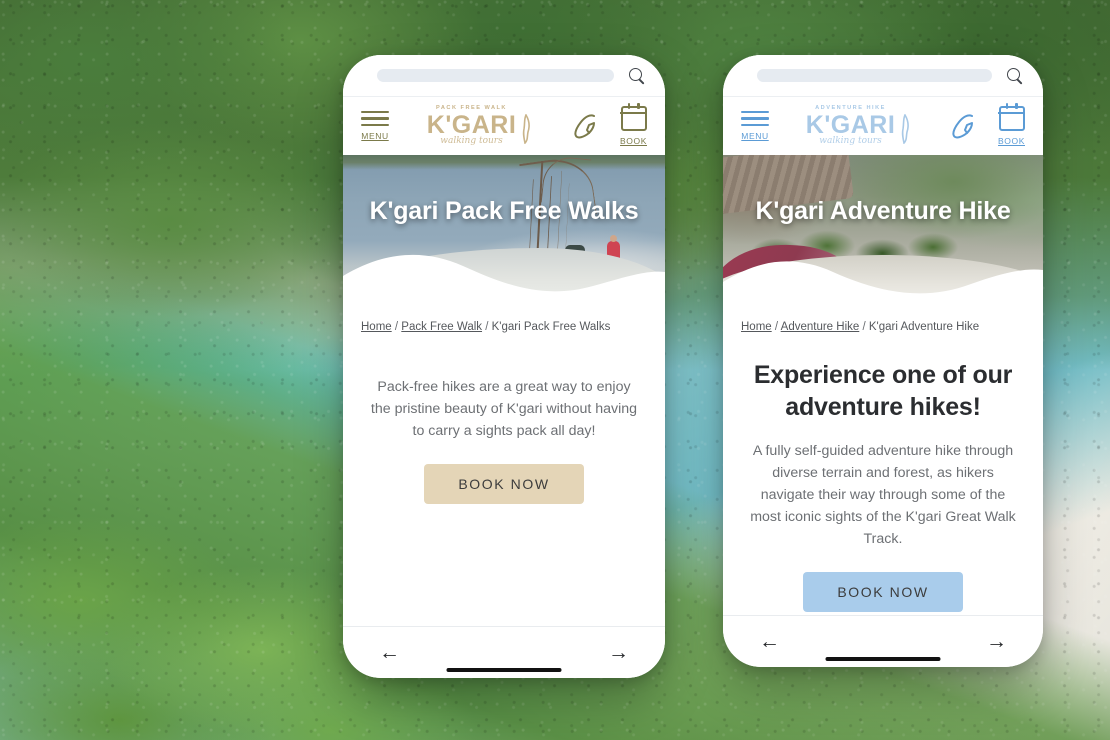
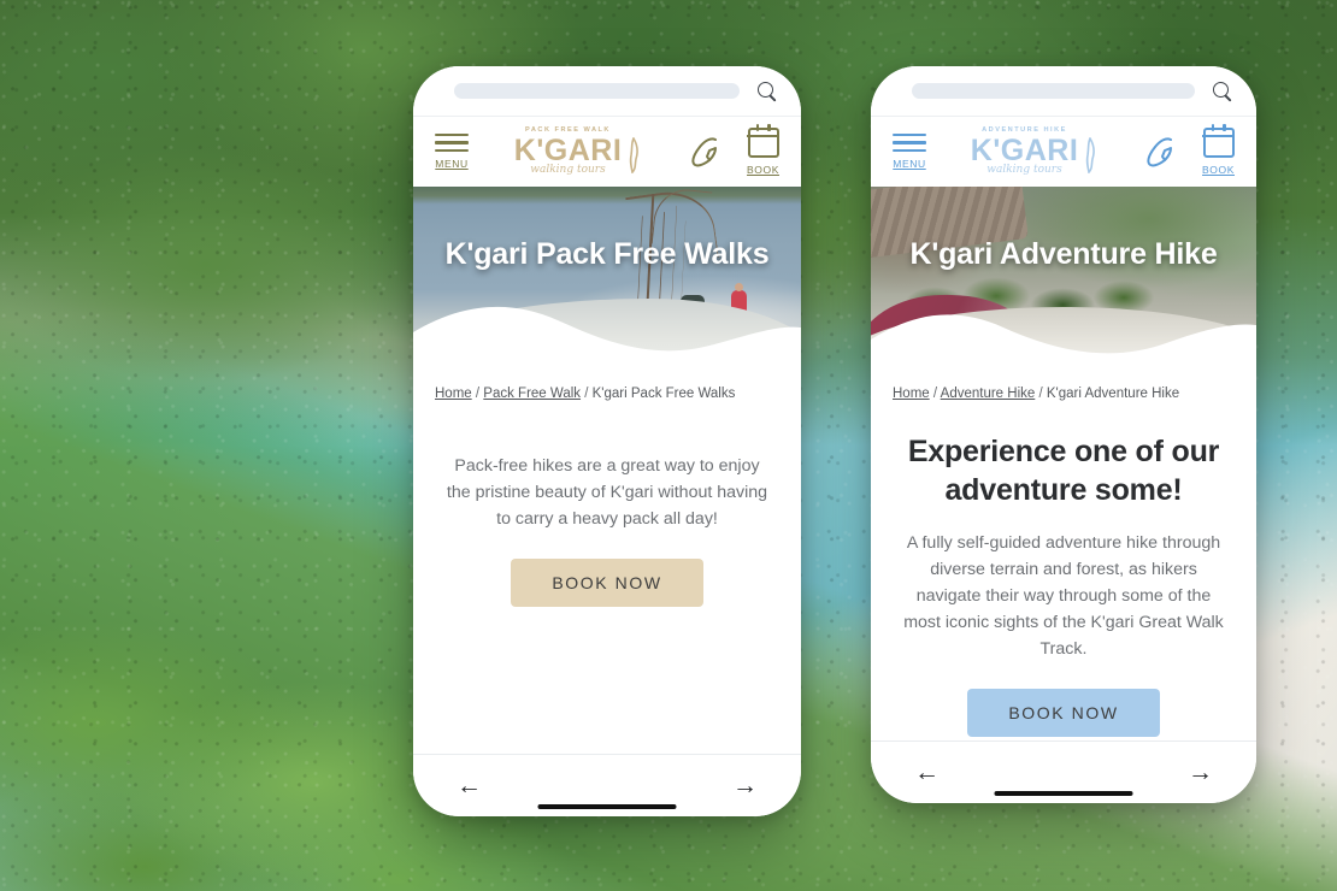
  MENU
  K'GARI
  walking tours
  BOOK
  K'gari Pack Free Walks
  Home / Pack Free Walk / K'gari Pack Free Walks
- Pack-free hikes are a great way to enjoy the pristine beauty of K'gari without having to carry a sights pack all day!
+ Pack-free hikes are a great way to enjoy the pristine beauty of K'gari without having to carry a heavy pack all day!
  BOOK NOW
  ←
  →
  MENU
  K'GARI
  walking tours
  BOOK
  K'gari Adventure Hike
  Home / Adventure Hike / K'gari Adventure Hike
- Experience one of our adventure hikes!
+ Experience one of our adventure some!
  A fully self-guided adventure hike through diverse terrain and forest, as hikers navigate their way through some of the most iconic sights of the K'gari Great Walk Track.
  BOOK NOW
  ←
  →
